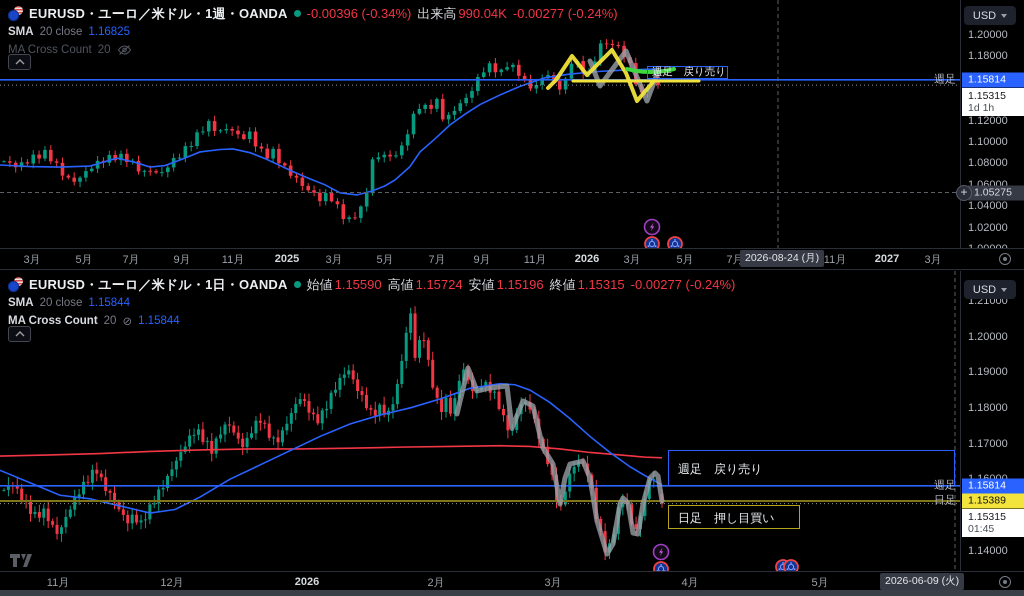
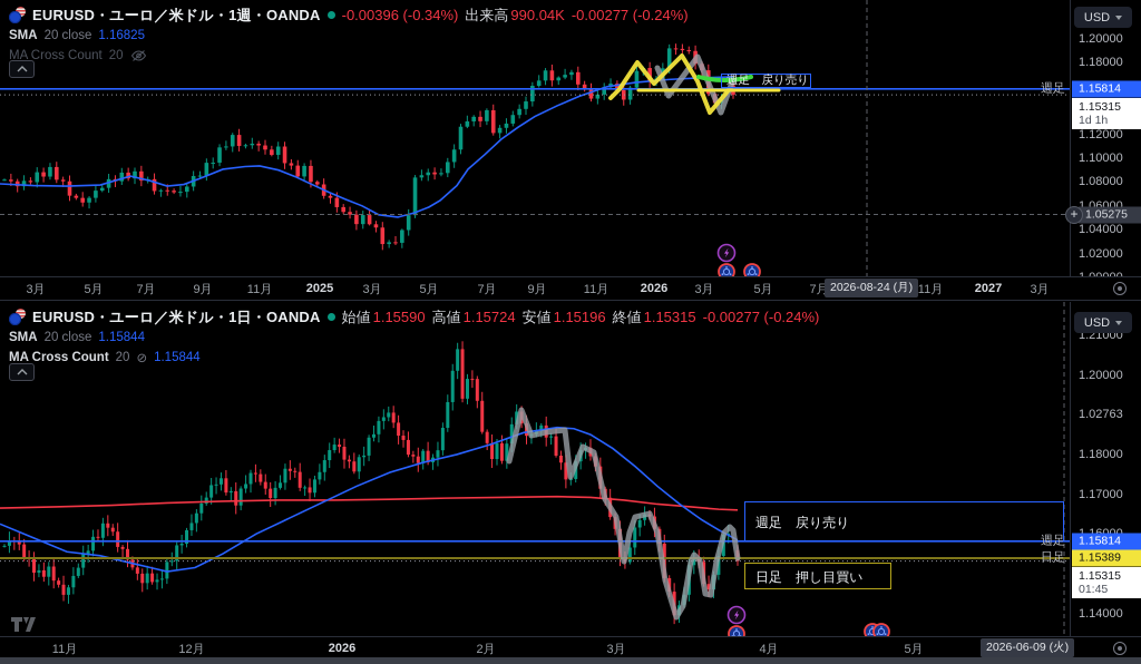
  EURUSD・ユーロ／米ドル・1週・OANDA
  -0.00396 (-0.34%)
  出来高
  990.04K
  -0.00277 (-0.24%)
  SMA
  20 close
  1.16825
  MA Cross Count
  20
  USD
  週足 戻り売り
  週足
  1.20000
  1.18000
  1.12000
  1.10000
  1.08000
  1.04000
  1.02000
  1.15814
  1.15315
  1d 1h
  1.05275
  3月
  5月
  7月
  9月
  11月
  2025
  3月
  5月
  7月
  9月
  11月
  2026
  3月
  5月
  7月
  11月
  2027
  3月
  2026-08-24 (月)
  +
  EURUSD・ユーロ／米ドル・1日・OANDA
  始値
  1.15590
  高値
  1.15724
  安値
  1.15196
  終値
  1.15315
  -0.00277 (-0.24%)
  SMA
  20 close
  1.15844
  MA Cross Count
  20
  ⊘
  1.15844
  USD
  週足 戻り売り
  日足 押し目買い
  週足
  日足
  1.21000
  1.20000
- 1.19000
+ 1.02763
  1.18000
  1.17000
  1.14000
  1.15814
  1.15389
  1.15315
  01:45
  11月
  12月
  2026
  2月
  3月
  4月
  5月
  2026-06-09 (火)
